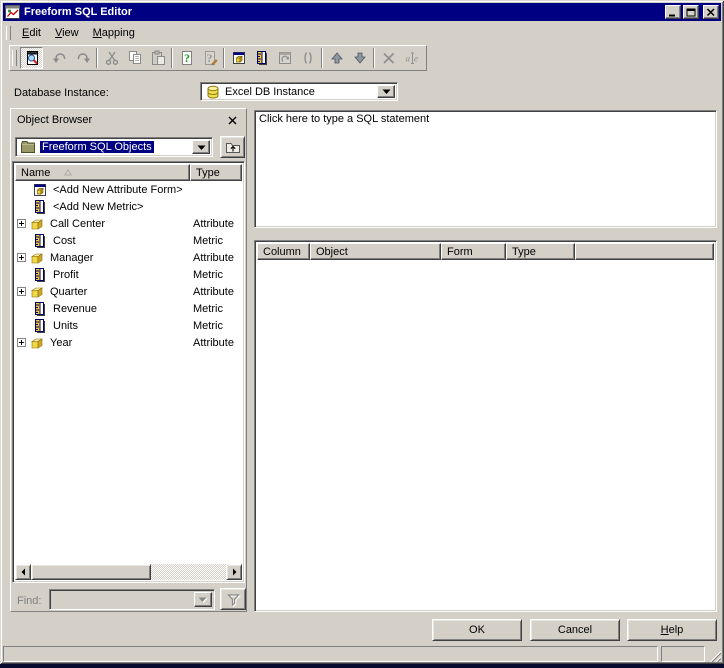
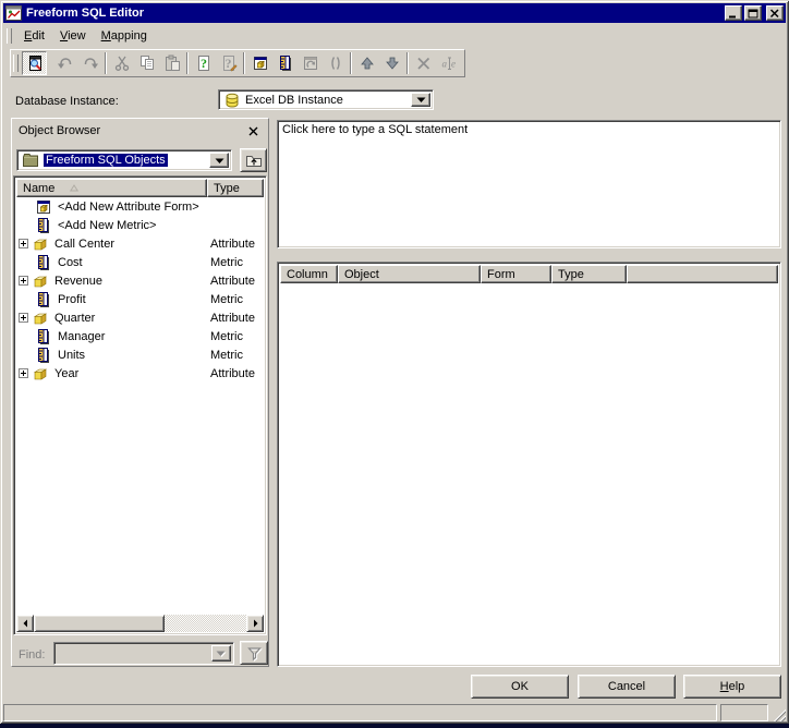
  Freeform SQL Editor
  Edit
  View
  Mapping
  ?
  ?
  a
  e
  Database Instance:
  Excel DB Instance
  Object Browser
  Freeform SQL Objects
  Name
  Type
  <Add New Attribute Form>
  <Add New Metric>
  Call Center
  Attribute
  Cost
  Metric
- Manager
+ Revenue
  Attribute
  Profit
  Metric
  Quarter
  Attribute
- Revenue
+ Manager
  Metric
  Units
  Metric
  Year
  Attribute
  Find:
  Click here to type a SQL statement
  Column
  Object
  Form
  Type
  OK
  Cancel
  Help
